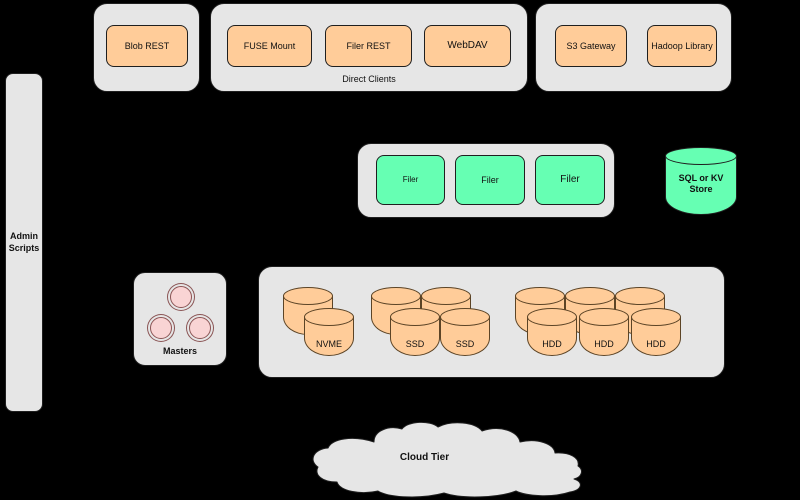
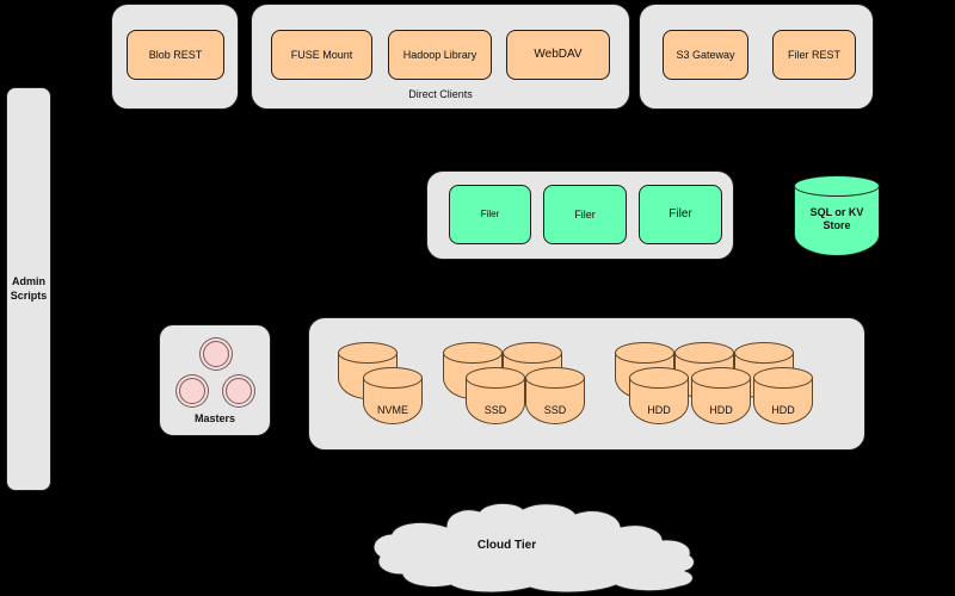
  Admin
  Scripts
  Blob REST
  FUSE Mount
- Filer REST
+ Hadoop Library
  WebDAV
  Direct Clients
  S3 Gateway
- Hadoop Library
+ Filer REST
  Filer
  Filer
  Filer
  SQL or KV
  Store
  Masters
  NVME
  SSD
  SSD
  HDD
  HDD
  HDD
  Cloud Tier
